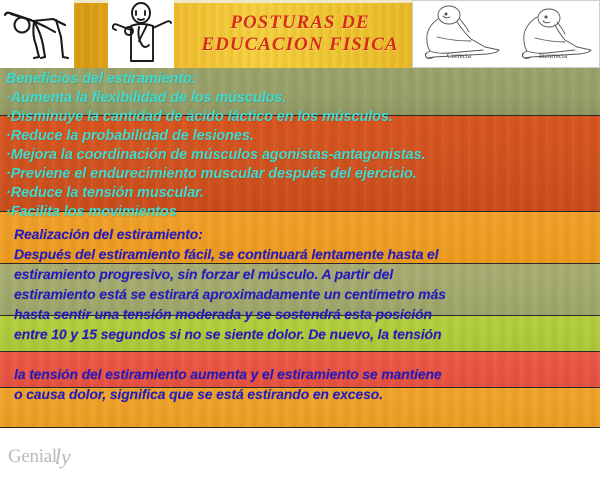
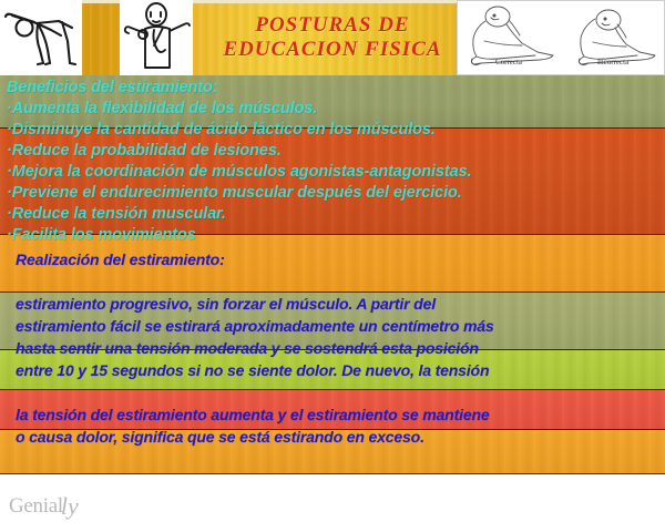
  POSTURAS DE
  EDUCACION FISICA
  Correcta
  Incorrecta
  Beneficios del estiramiento:
  ·Aumenta la flexibilidad de los músculos.
  ·Disminuye la cantidad de ácido láctico en los músculos.
  ·Reduce la probabilidad de lesiones.
  ·Mejora la coordinación de músculos agonistas-antagonistas.
  ·Previene el endurecimiento muscular después del ejercicio.
  ·Reduce la tensión muscular.
  ·Facilita los movimientos
  Realización del estiramiento:
- Después del estiramiento fácil, se continuará lentamente hasta el
  estiramiento progresivo, sin forzar el músculo. A partir del
- estiramiento está se estirará aproximadamente un centímetro más
+ estiramiento fácil se estirará aproximadamente un centímetro más
  hasta sentir una tensión moderada y se sostendrá esta posición
  entre 10 y 15 segundos si no se siente dolor. De nuevo, la tensión
  la tensión del estiramiento aumenta y el estiramiento se mantiene
  o causa dolor, significa que se está estirando en exceso.
  Genial
  ly
